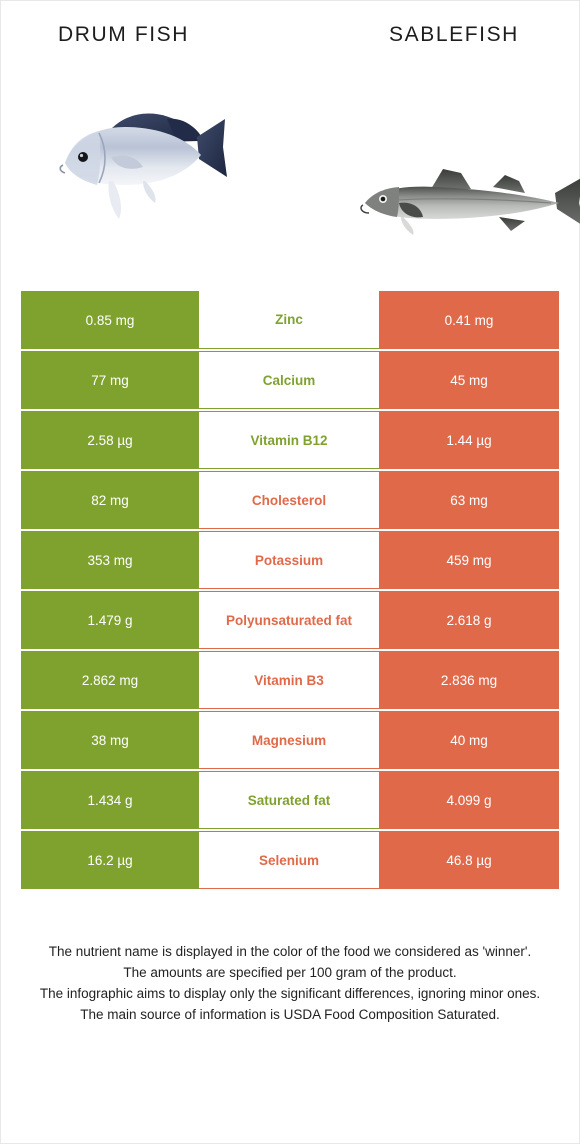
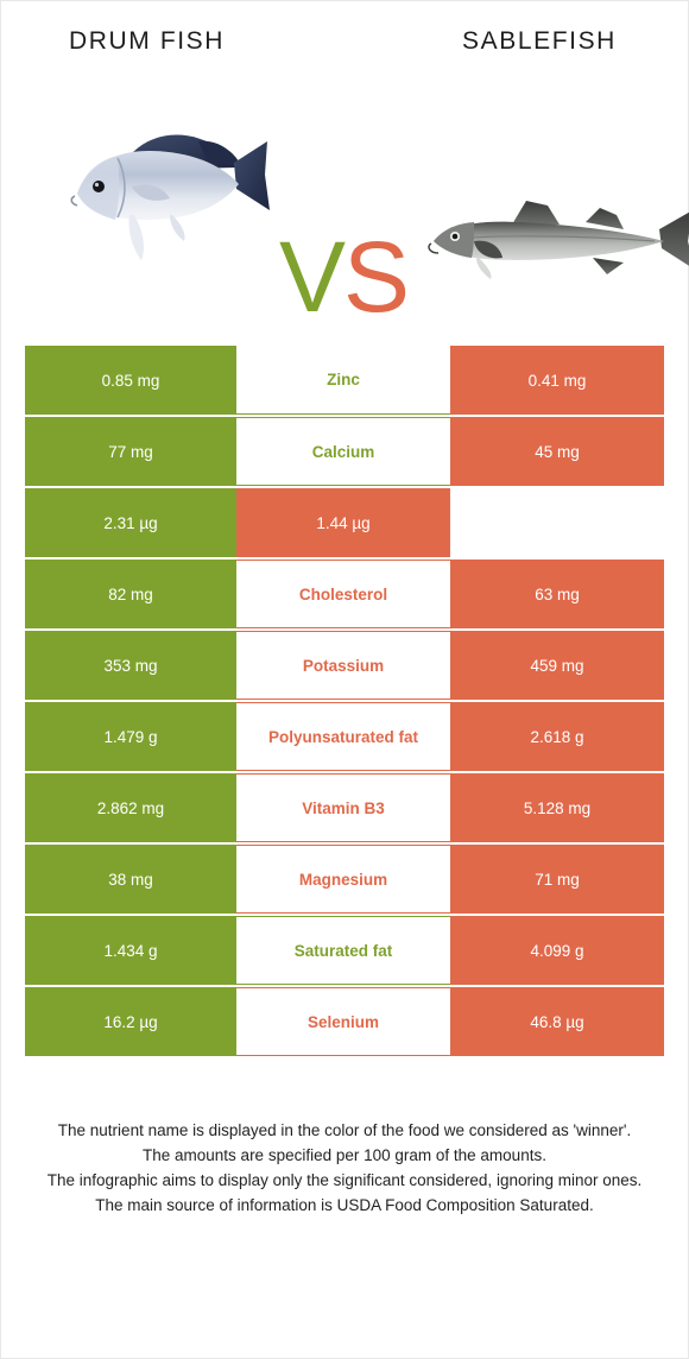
  DRUM FISH
  SABLEFISH
+ VS
  0.85 mg
  Zinc
  0.41 mg
  77 mg
  Calcium
  45 mg
- 2.58 µg
+ 2.31 µg
- Vitamin B12
  1.44 µg
  82 mg
  Cholesterol
  63 mg
  353 mg
  Potassium
  459 mg
  1.479 g
  Polyunsaturated fat
  2.618 g
  2.862 mg
  Vitamin B3
- 2.836 mg
+ 5.128 mg
  38 mg
  Magnesium
- 40 mg
+ 71 mg
  1.434 g
  Saturated fat
  4.099 g
  16.2 µg
  Selenium
  46.8 µg
  The nutrient name is displayed in the color of the food we considered as 'winner'.
- The amounts are specified per 100 gram of the product.
+ The amounts are specified per 100 gram of the amounts.
- The infographic aims to display only the significant differences, ignoring minor ones.
+ The infographic aims to display only the significant considered, ignoring minor ones.
  The main source of information is USDA Food Composition Saturated.
